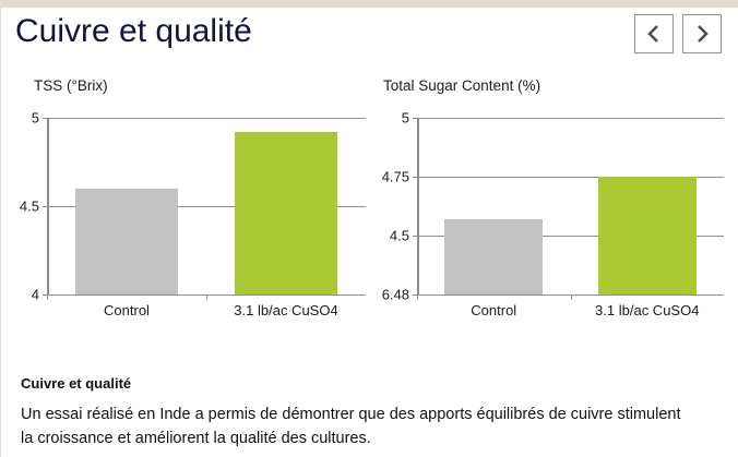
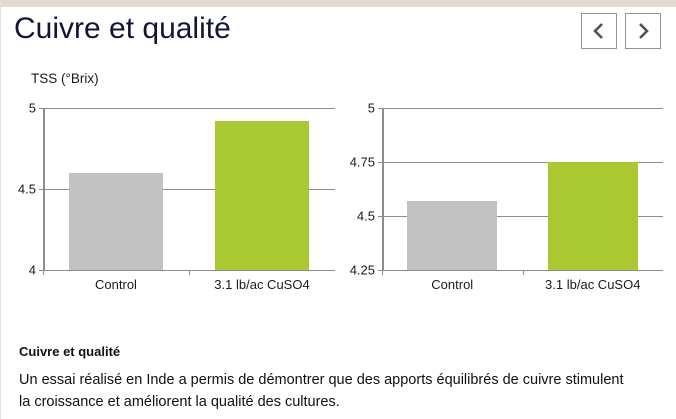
  Cuivre et qualité
  TSS (°Brix)
  4
  4.5
  5
  Control
  3.1 lb/ac CuSO4
- Total Sugar Content (%)
- 6.48
+ 4.25
  4.5
  4.75
  5
  Control
  3.1 lb/ac CuSO4
  Cuivre et qualité
  Un essai réalisé en Inde a permis de démontrer que des apports équilibrés de cuivre stimulent la croissance et améliorent la qualité des cultures.
